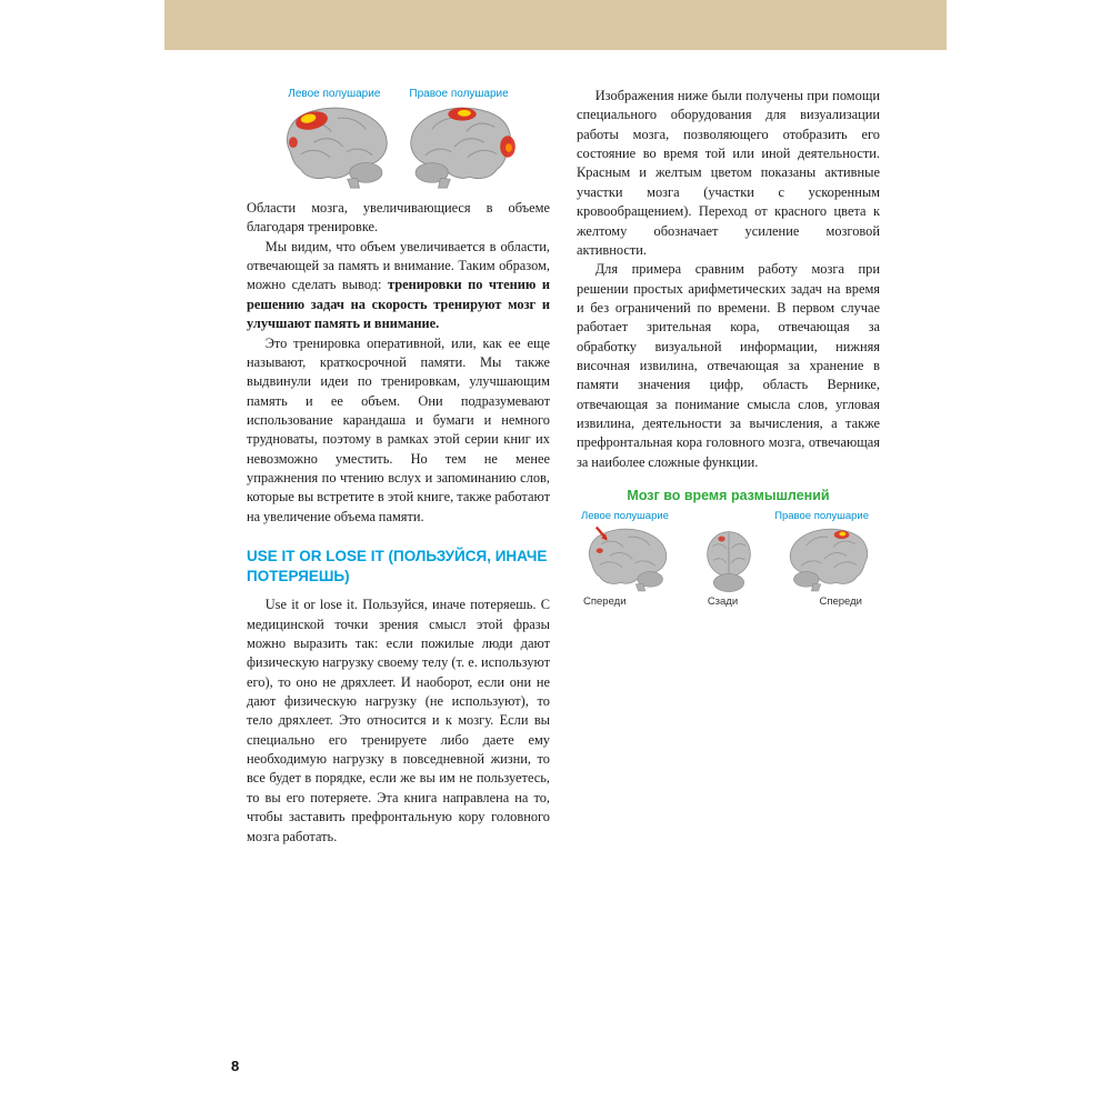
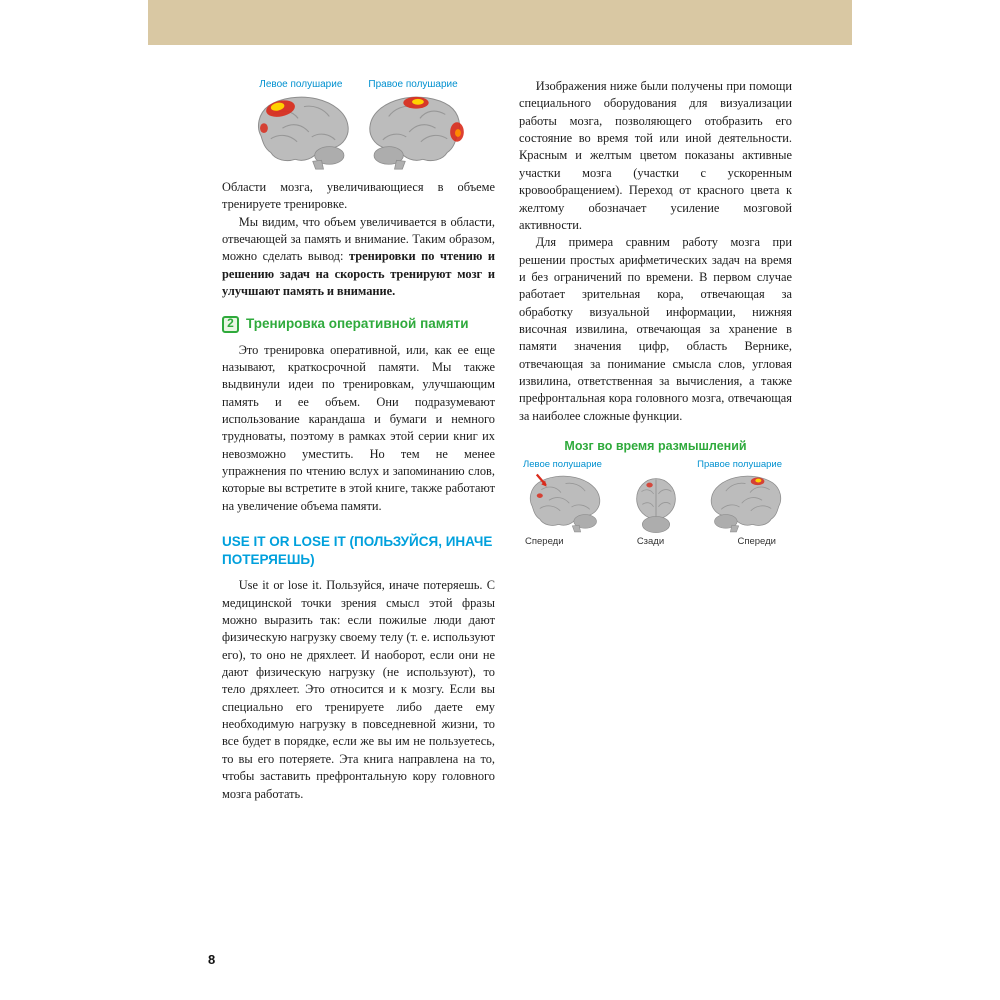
  Левое полушарие
  Правое полушарие
- Области мозга, увеличивающиеся в объеме благодаря тренировке.
+ Области мозга, увеличивающиеся в объеме тренируете тренировке.
  Мы видим, что объем увеличивается в области, отвечающей за память и внимание. Таким образом, можно сделать вывод: тренировки по чтению и решению задач на скорость тренируют мозг и улучшают память и внимание.
+ 2
+ Тренировка оперативной памяти
  Это тренировка оперативной, или, как ее еще называют, краткосрочной памяти. Мы также выдвинули идеи по тренировкам, улучшающим память и ее объем. Они подразумевают использование карандаша и бумаги и немного трудноваты, поэтому в рамках этой серии книг их невозможно уместить. Но тем не менее упражнения по чтению вслух и запоминанию слов, которые вы встретите в этой книге, также работают на увеличение объема памяти.
  USE IT OR LOSE IT (ПОЛЬЗУЙСЯ, ИНАЧЕ ПОТЕРЯЕШЬ)
  Use it or lose it. Пользуйся, иначе потеряешь. С медицинской точки зрения смысл этой фразы можно выразить так: если пожилые люди дают физическую нагрузку своему телу (т. е. используют его), то оно не дряхлеет. И наоборот, если они не дают физическую нагрузку (не используют), то тело дряхлеет. Это относится и к мозгу. Если вы специально его тренируете либо даете ему необходимую нагрузку в повседневной жизни, то все будет в порядке, если же вы им не пользуетесь, то вы его потеряете. Эта книга направлена на то, чтобы заставить префронтальную кору головного мозга работать.
  Изображения ниже были получены при помощи специального оборудования для визуализации работы мозга, позволяющего отобразить его состояние во время той или иной деятельности. Красным и желтым цветом показаны активные участки мозга (участки с ускоренным кровообращением). Переход от красного цвета к желтому обозначает усиление мозговой активности.
- Для примера сравним работу мозга при решении простых арифметических задач на время и без ограничений по времени. В первом случае работает зрительная кора, отвечающая за обработку визуальной информации, нижняя височная извилина, отвечающая за хранение в памяти значения цифр, область Вернике, отвечающая за понимание смысла слов, угловая извилина, деятельности за вычисления, а также префронтальная кора головного мозга, отвечающая за наиболее сложные функции.
+ Для примера сравним работу мозга при решении простых арифметических задач на время и без ограничений по времени. В первом случае работает зрительная кора, отвечающая за обработку визуальной информации, нижняя височная извилина, отвечающая за хранение в памяти значения цифр, область Вернике, отвечающая за понимание смысла слов, угловая извилина, ответственная за вычисления, а также префронтальная кора головного мозга, отвечающая за наиболее сложные функции.
  Мозг во время размышлений
  Левое полушарие
  Правое полушарие
  Спереди
  Сзади
  Спереди
  8
